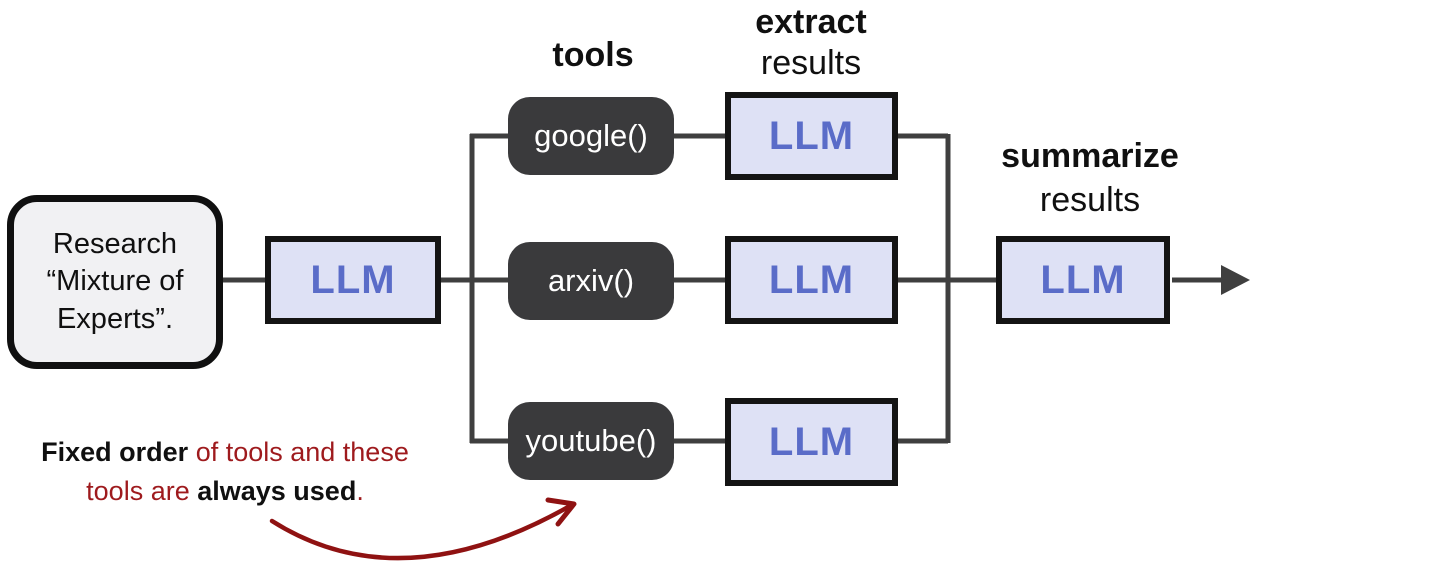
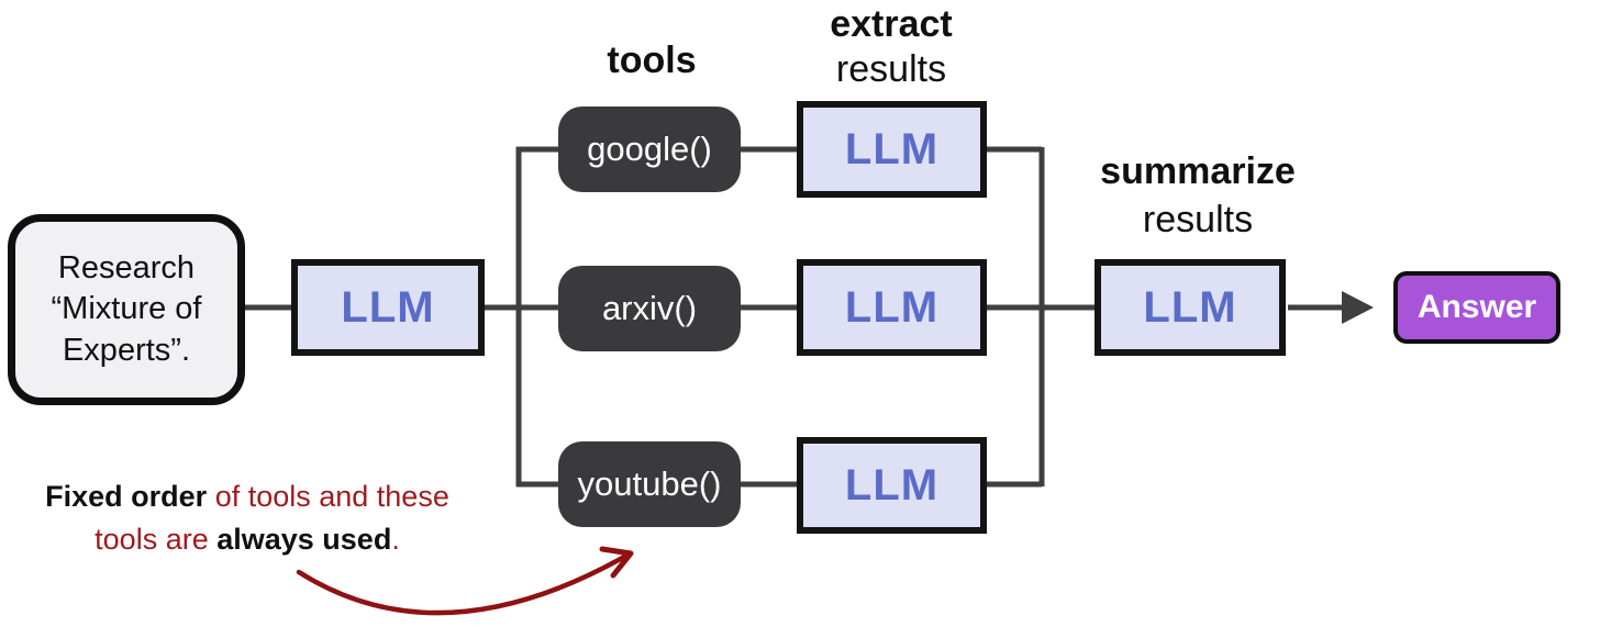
  tools
  extract
  results
  summarize
  results
  Research
  “Mixture of
  Experts”.
  LLM
  google()
  arxiv()
  youtube()
  LLM
  LLM
  LLM
  LLM
+ Answer
  Fixed order of tools and these
  tools are always used.
